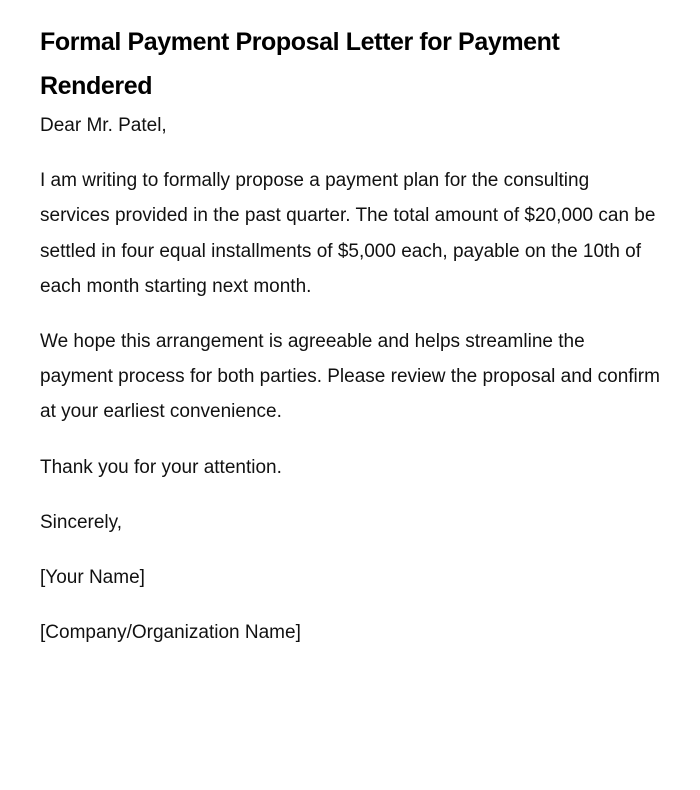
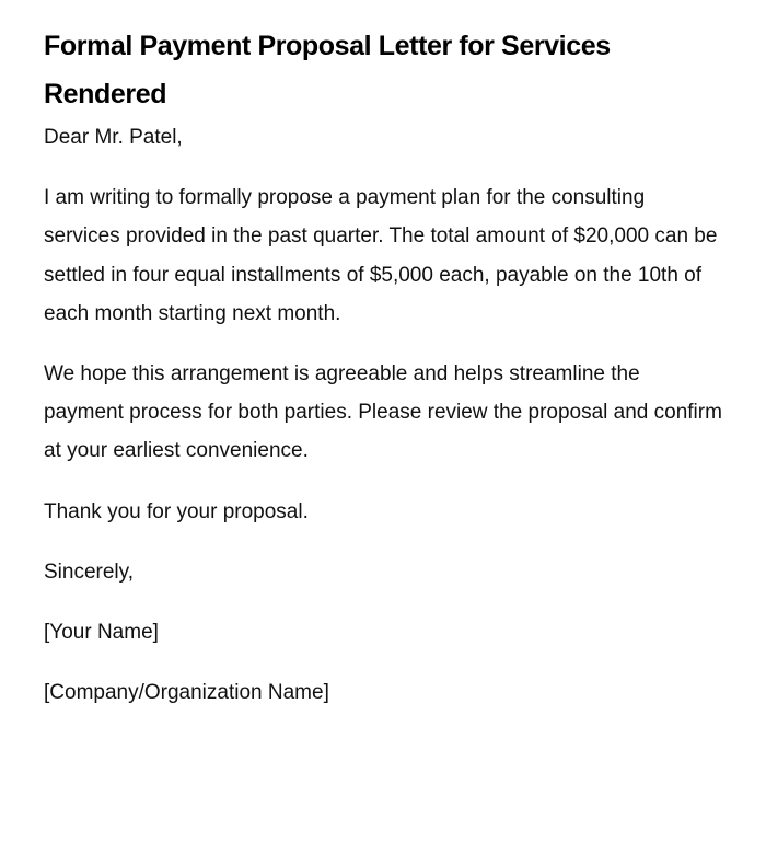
- Formal Payment Proposal Letter for Payment Rendered
+ Formal Payment Proposal Letter for Services Rendered
  Dear Mr. Patel,
  I am writing to formally propose a payment plan for the consulting services provided in the past quarter. The total amount of $20,000 can be settled in four equal installments of $5,000 each, payable on the 10th of each month starting next month.
  We hope this arrangement is agreeable and helps streamline the payment process for both parties. Please review the proposal and confirm at your earliest convenience.
- Thank you for your attention.
+ Thank you for your proposal.
  Sincerely,
  [Your Name]
  [Company/Organization Name]
